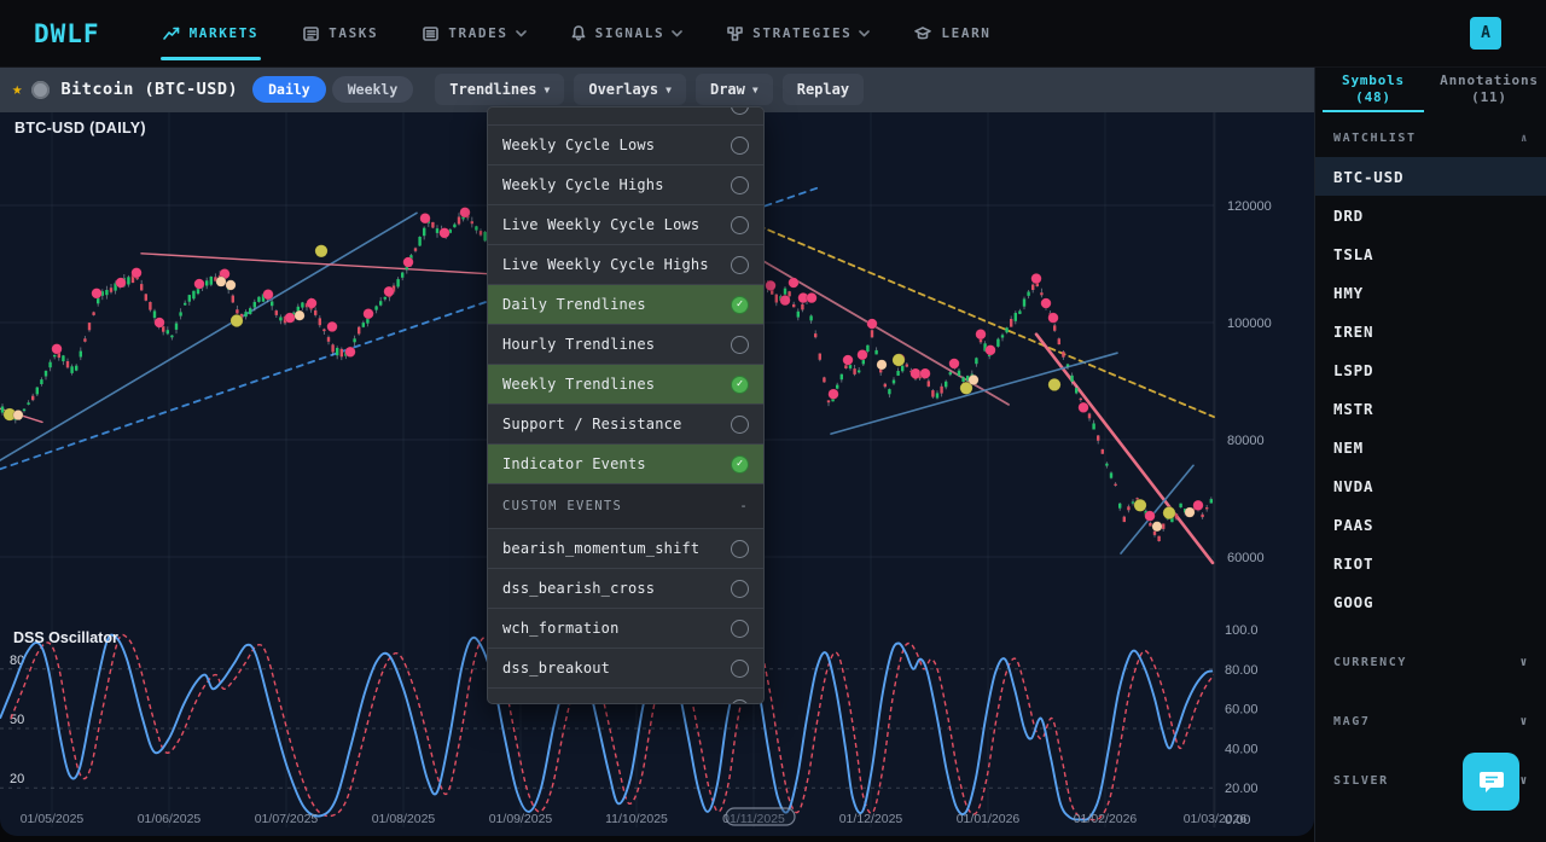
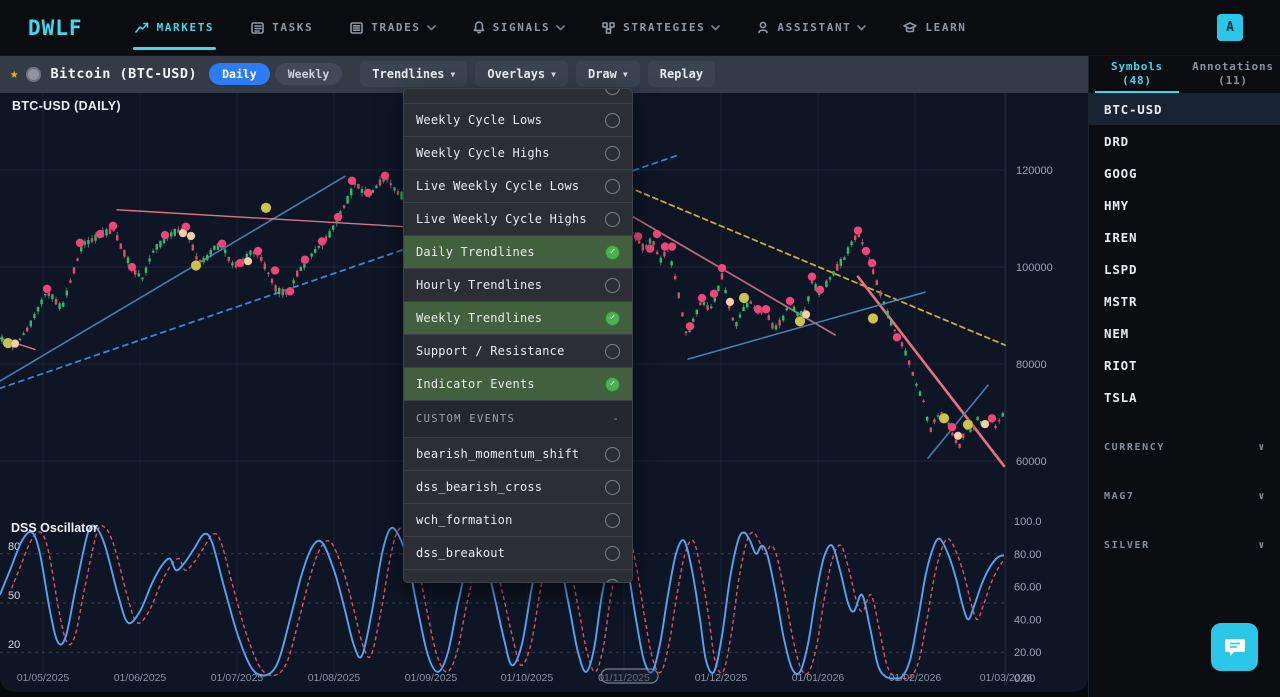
  DWLF
  MARKETS
  TASKS
  TRADES
  SIGNALS
  STRATEGIES
+ ASSISTANT
  LEARN
  A
  ★
  Bitcoin (BTC-USD)
  Daily
  Weekly
  Trendlines
  ▼
  Overlays
  ▼
  Draw
  ▼
  Replay
  BTC-USD (DAILY)
  DSS Oscillator
  120000
  100000
  80000
  60000
  80
  50
  20
  100.0
  80.00
  60.00
  40.00
  20.00
  0.00
  01/05/2025
  01/06/2025
  01/07/2025
  01/08/2025
  01/09/2025
- 11/10/2025
+ 01/10/2025
  01/11/2025
  01/12/2025
  01/01/2026
  01/02/2026
  01/03/2026
  Weekly Cycle Lows
  Weekly Cycle Highs
  Live Weekly Cycle Lows
  Live Weekly Cycle Highs
  Daily Trendlines
  ✓
  Hourly Trendlines
  Weekly Trendlines
  ✓
  Support / Resistance
  Indicator Events
  ✓
  CUSTOM EVENTS
  -
  bearish_momentum_shift
  dss_bearish_cross
  wch_formation
  dss_breakout
  Symbols
  (48)
  Annotations
  (11)
- WATCHLIST
- ∧
  BTC-USD
  DRD
- TSLA
+ GOOG
  HMY
  IREN
  LSPD
  MSTR
  NEM
- NVDA
- PAAS
  RIOT
- GOOG
+ TSLA
  CURRENCY
  ∨
  MAG7
  ∨
  SILVER
  ∨
